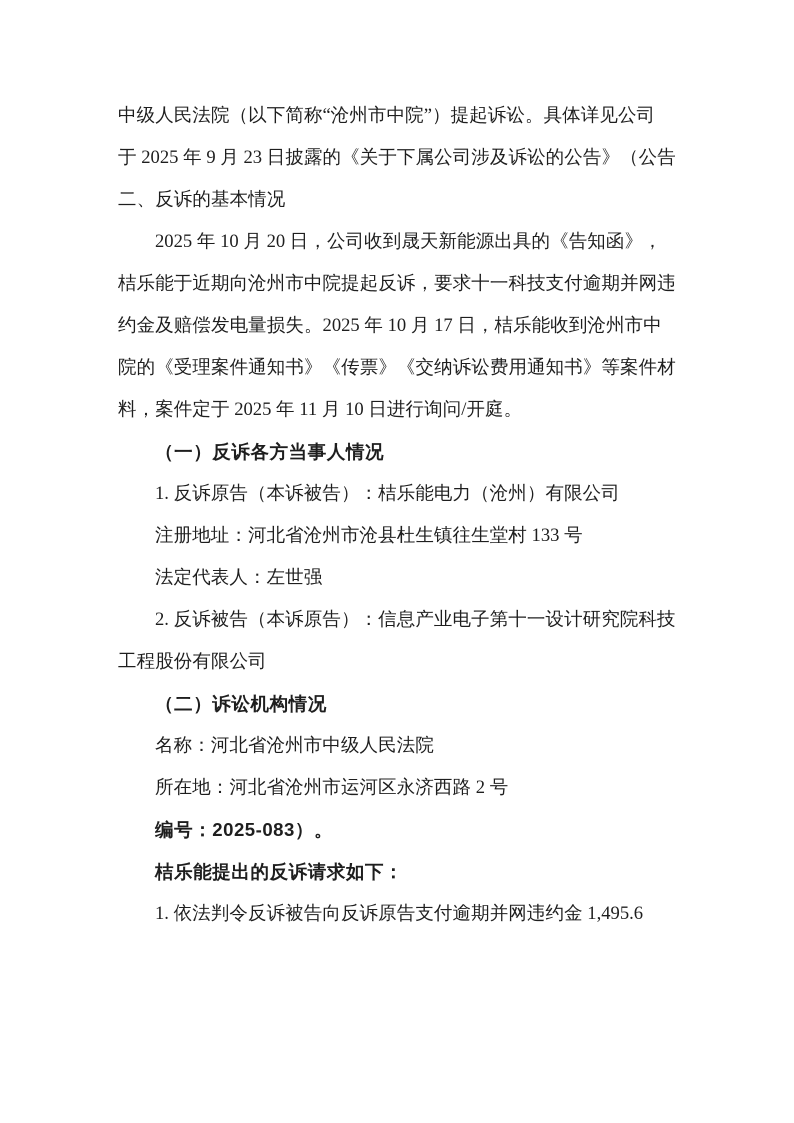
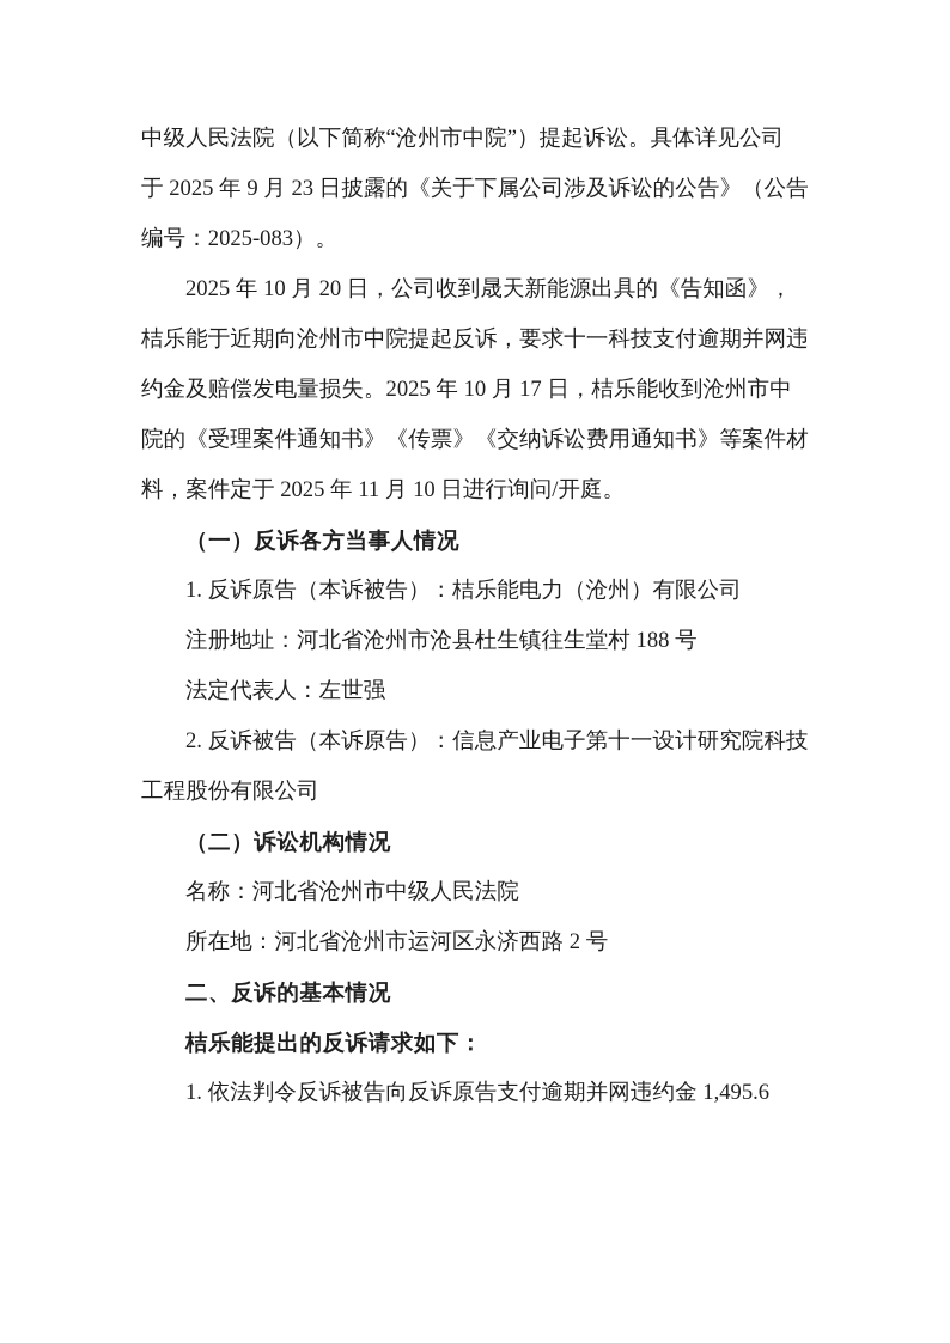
  中级人民法院（以下简称“沧州市中院”）提起诉讼。具体详见公司
  于 2025 年 9 月 23 日披露的《关于下属公司涉及诉讼的公告》（公告
- 二、反诉的基本情况
+ 编号：2025-083）。
  2025 年 10 月 20 日，公司收到晟天新能源出具的《告知函》，
  桔乐能于近期向沧州市中院提起反诉，要求十一科技支付逾期并网违
  约金及赔偿发电量损失。2025 年 10 月 17 日，桔乐能收到沧州市中
  院的《受理案件通知书》《传票》《交纳诉讼费用通知书》等案件材
  料，案件定于 2025 年 11 月 10 日进行询问/开庭。
  （一）反诉各方当事人情况
  1. 反诉原告（本诉被告）：桔乐能电力（沧州）有限公司
- 注册地址：河北省沧州市沧县杜生镇往生堂村 133 号
+ 注册地址：河北省沧州市沧县杜生镇往生堂村 188 号
  法定代表人：左世强
  2. 反诉被告（本诉原告）：信息产业电子第十一设计研究院科技
  工程股份有限公司
  （二）诉讼机构情况
  名称：河北省沧州市中级人民法院
  所在地：河北省沧州市运河区永济西路 2 号
- 编号：2025-083）。
+ 二、反诉的基本情况
  桔乐能提出的反诉请求如下：
  1. 依法判令反诉被告向反诉原告支付逾期并网违约金 1,495.6
